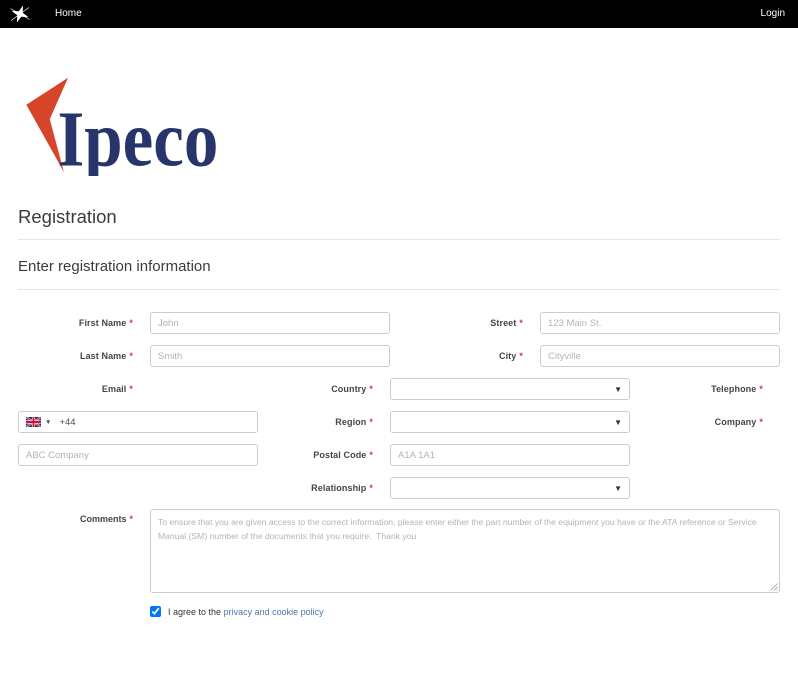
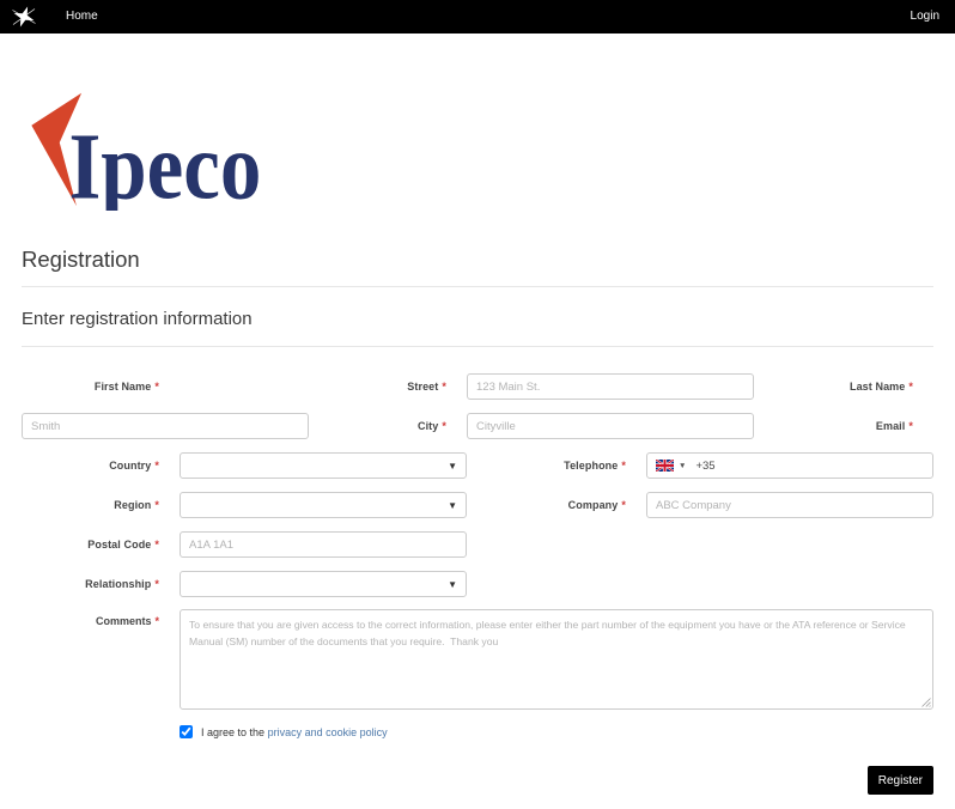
  Home
  Login
  Ipeco
  Registration
  Enter registration information
  First Name *
- John
  Street *
  123 Main St.
  Last Name *
  Smith
  City *
  Cityville
  Email *
  Country *
  ▼
  Telephone *
- +44
+ +35
  Region *
  ▼
  Company *
  ABC Company
  Postal Code *
  A1A 1A1
  Relationship *
  ▼
  Comments *
  I agree to the
  privacy and cookie policy
+ Register
